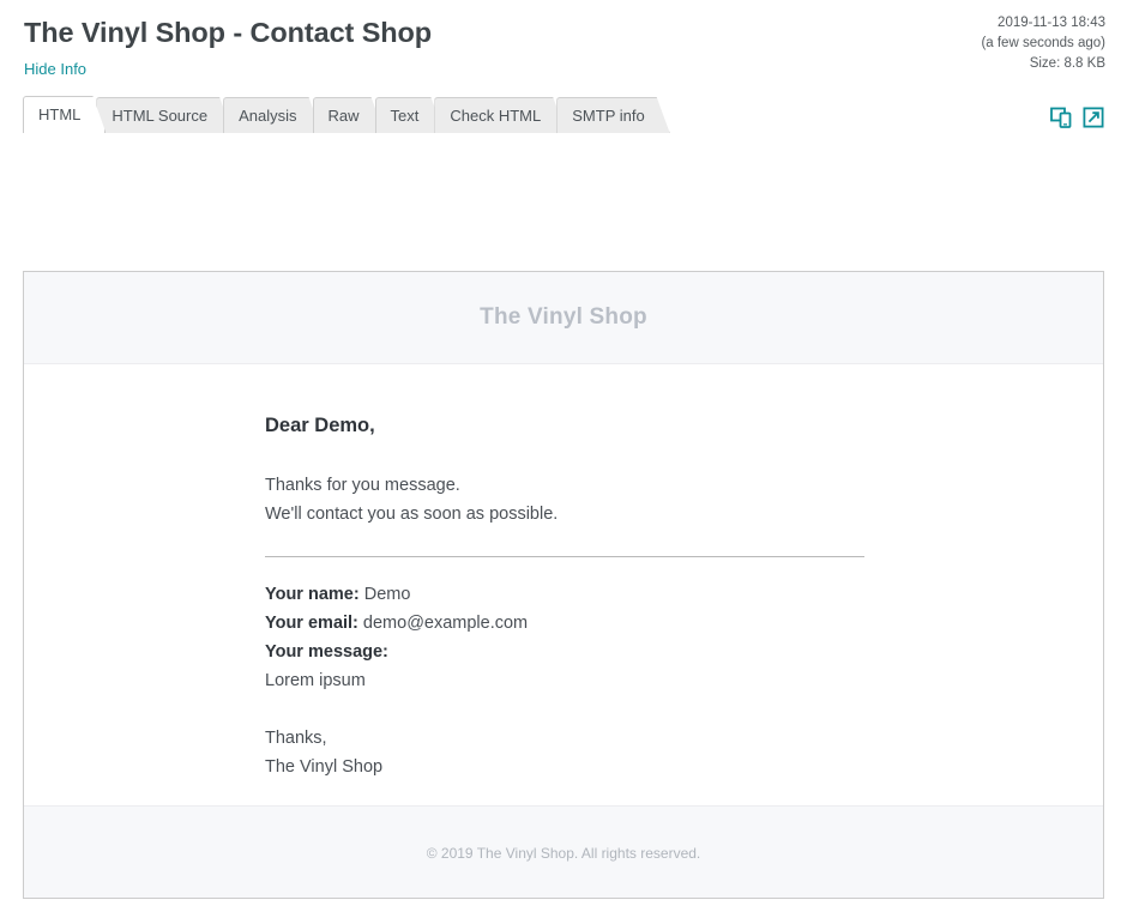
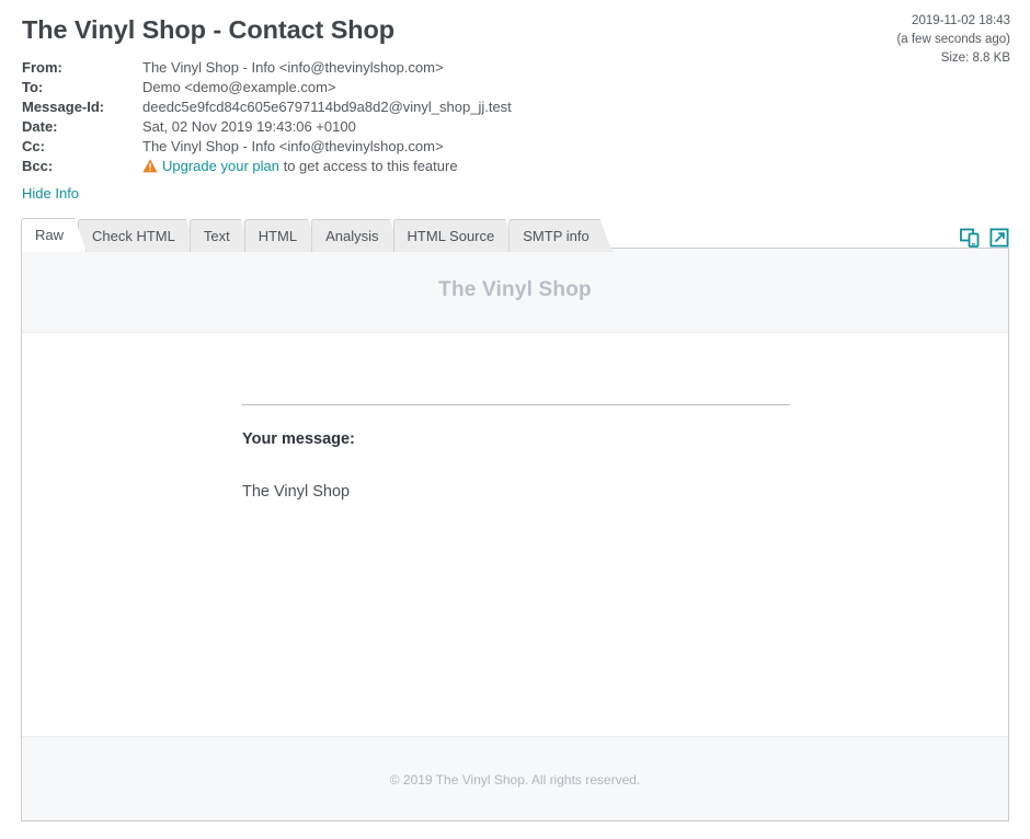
  The Vinyl Shop - Contact Shop
- 2019-11-13 18:43
+ 2019-11-02 18:43
  (a few seconds ago)
  Size: 8.8 KB
+ From:	The Vinyl Shop - Info <info@thevinylshop.com>
+ To:	Demo <demo@example.com>
+ Message-Id:	deedc5e9fcd84c605e6797114bd9a8d2@vinyl_shop_jj.test
+ Date:	Sat, 02 Nov 2019 19:43:06 +0100
+ Cc:	The Vinyl Shop - Info <info@thevinylshop.com>
+ Bcc:	Upgrade your plan to get access to this feature
  Hide Info
- HTML
+ Raw
- HTML Source
+ Check HTML
- Analysis
+ Text
- Raw
+ HTML
- Text
+ Analysis
- Check HTML
+ HTML Source
  SMTP info
  The Vinyl Shop
- Dear Demo,
- Thanks for you message.
- We'll contact you as soon as possible.
- Your name: Demo
- Your email: demo@example.com
  Your message:
- Lorem ipsum
- Thanks,
  The Vinyl Shop
  © 2019 The Vinyl Shop. All rights reserved.
